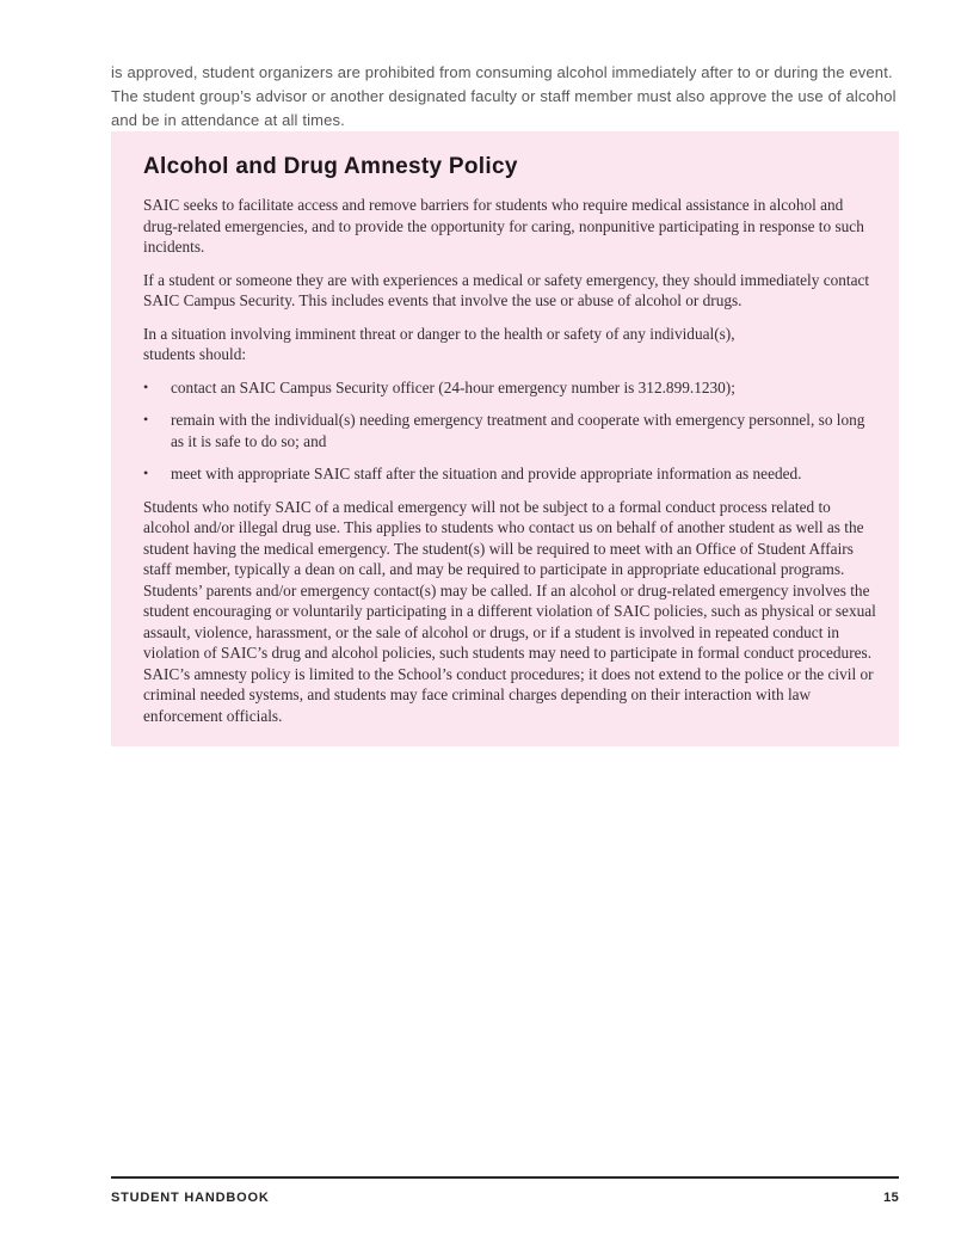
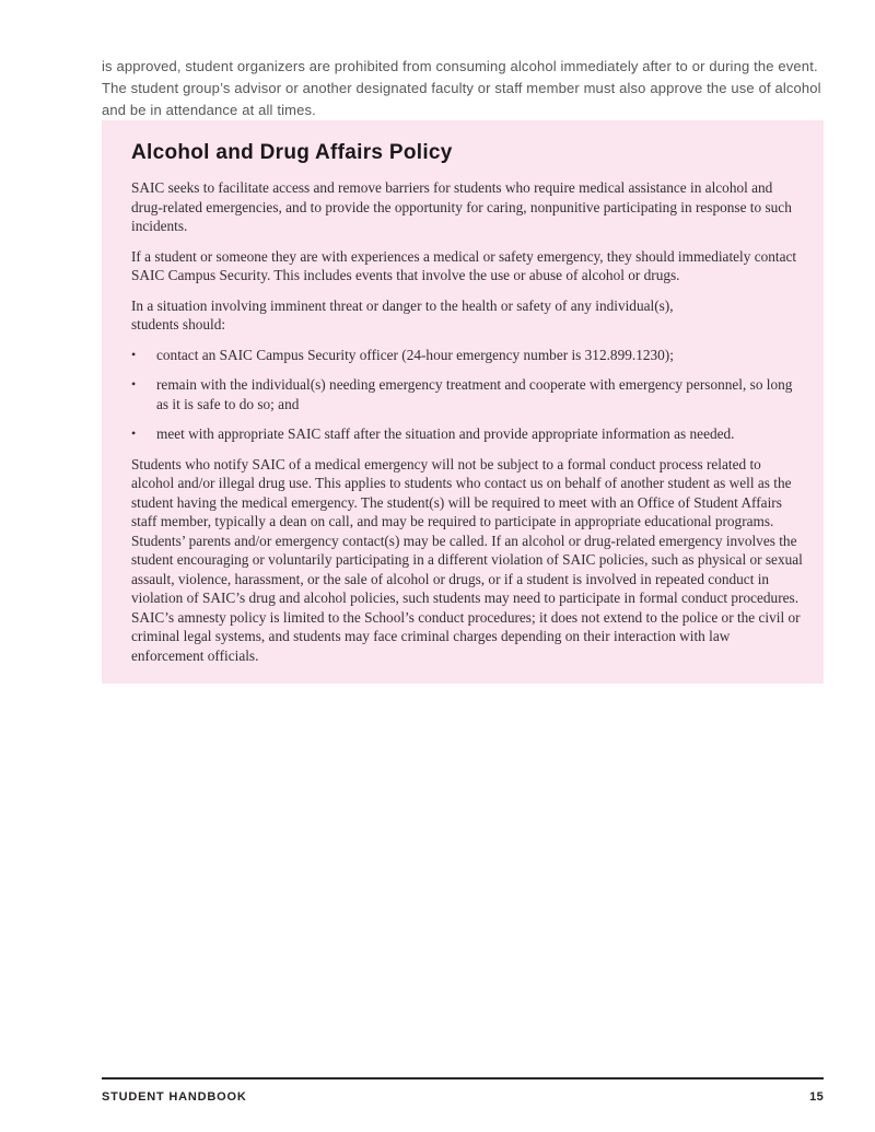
  is approved, student organizers are prohibited from consuming alcohol immediately after to or during the event. The student group’s advisor or another designated faculty or staff member must also approve the use of alcohol and be in attendance at all times.
- Alcohol and Drug Amnesty Policy
+ Alcohol and Drug Affairs Policy
  SAIC seeks to facilitate access and remove barriers for students who require medical assistance in alcohol and drug-related emergencies, and to provide the opportunity for caring, nonpunitive participating in response to such incidents.
  If a student or someone they are with experiences a medical or safety emergency, they should immediately contact SAIC Campus Security. This includes events that involve the use or abuse of alcohol or drugs.
  In a situation involving imminent threat or danger to the health or safety of any individual(s),
  students should:
  •
  contact an SAIC Campus Security officer (24-hour emergency number is 312.899.1230);
  •
  remain with the individual(s) needing emergency treatment and cooperate with emergency personnel, so long as it is safe to do so; and
  •
  meet with appropriate SAIC staff after the situation and provide appropriate information as needed.
- Students who notify SAIC of a medical emergency will not be subject to a formal conduct process related to alcohol and/or illegal drug use. This applies to students who contact us on behalf of another student as well as the student having the medical emergency. The student(s) will be required to meet with an Office of Student Affairs staff member, typically a dean on call, and may be required to participate in appropriate educational programs. Students’ parents and/or emergency contact(s) may be called. If an alcohol or drug-related emergency involves the student encouraging or voluntarily participating in a different violation of SAIC policies, such as physical or sexual assault, violence, harassment, or the sale of alcohol or drugs, or if a student is involved in repeated conduct in violation of SAIC’s drug and alcohol policies, such students may need to participate in formal conduct procedures. SAIC’s amnesty policy is limited to the School’s conduct procedures; it does not extend to the police or the civil or criminal needed systems, and students may face criminal charges depending on their interaction with law enforcement officials.
+ Students who notify SAIC of a medical emergency will not be subject to a formal conduct process related to alcohol and/or illegal drug use. This applies to students who contact us on behalf of another student as well as the student having the medical emergency. The student(s) will be required to meet with an Office of Student Affairs staff member, typically a dean on call, and may be required to participate in appropriate educational programs. Students’ parents and/or emergency contact(s) may be called. If an alcohol or drug-related emergency involves the student encouraging or voluntarily participating in a different violation of SAIC policies, such as physical or sexual assault, violence, harassment, or the sale of alcohol or drugs, or if a student is involved in repeated conduct in violation of SAIC’s drug and alcohol policies, such students may need to participate in formal conduct procedures. SAIC’s amnesty policy is limited to the School’s conduct procedures; it does not extend to the police or the civil or criminal legal systems, and students may face criminal charges depending on their interaction with law enforcement officials.
  STUDENT HANDBOOK
  15
